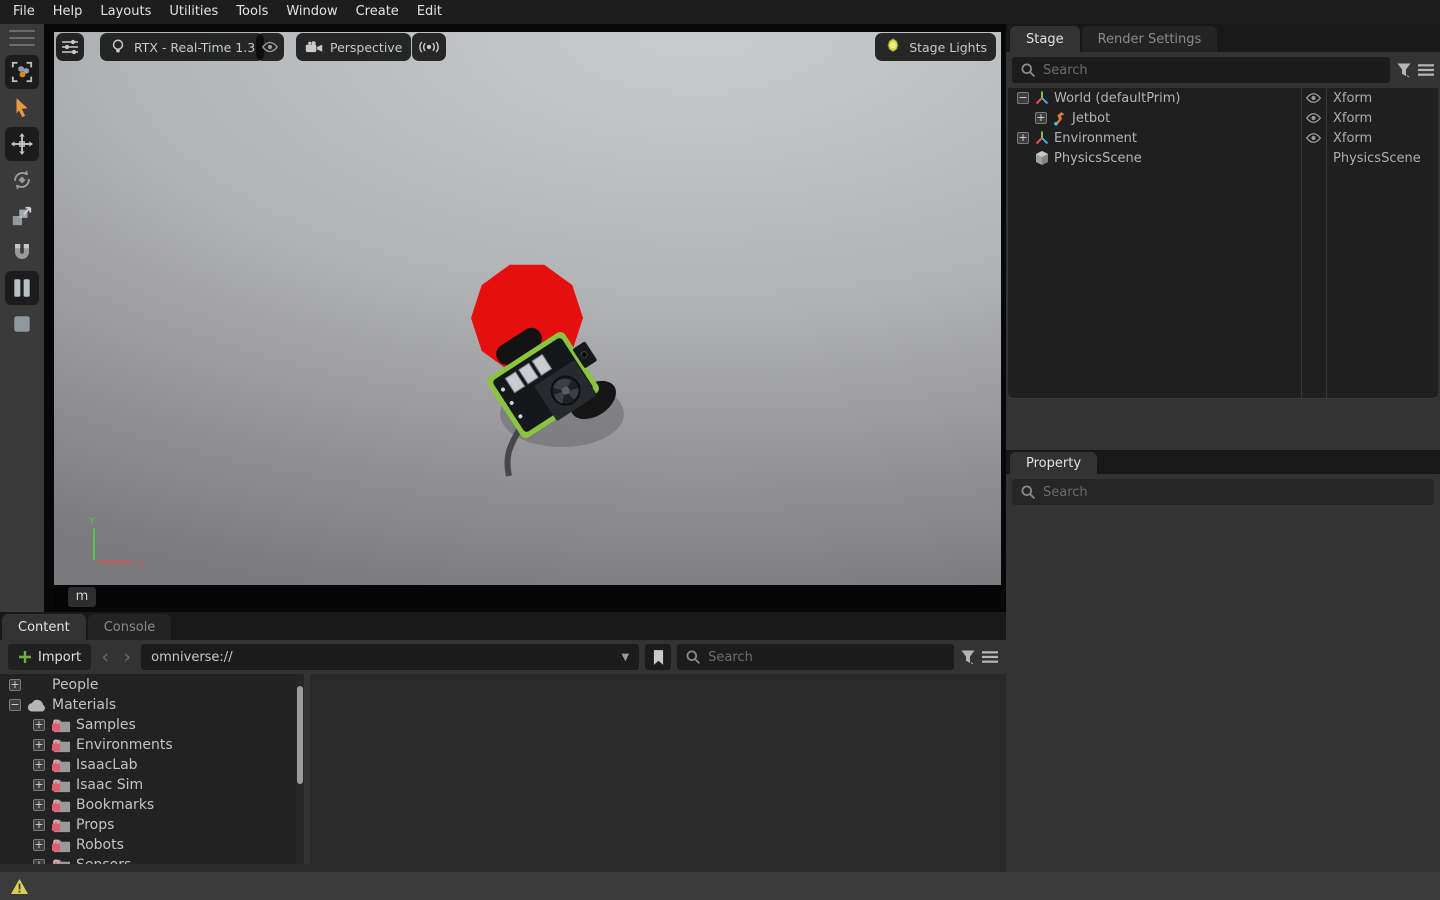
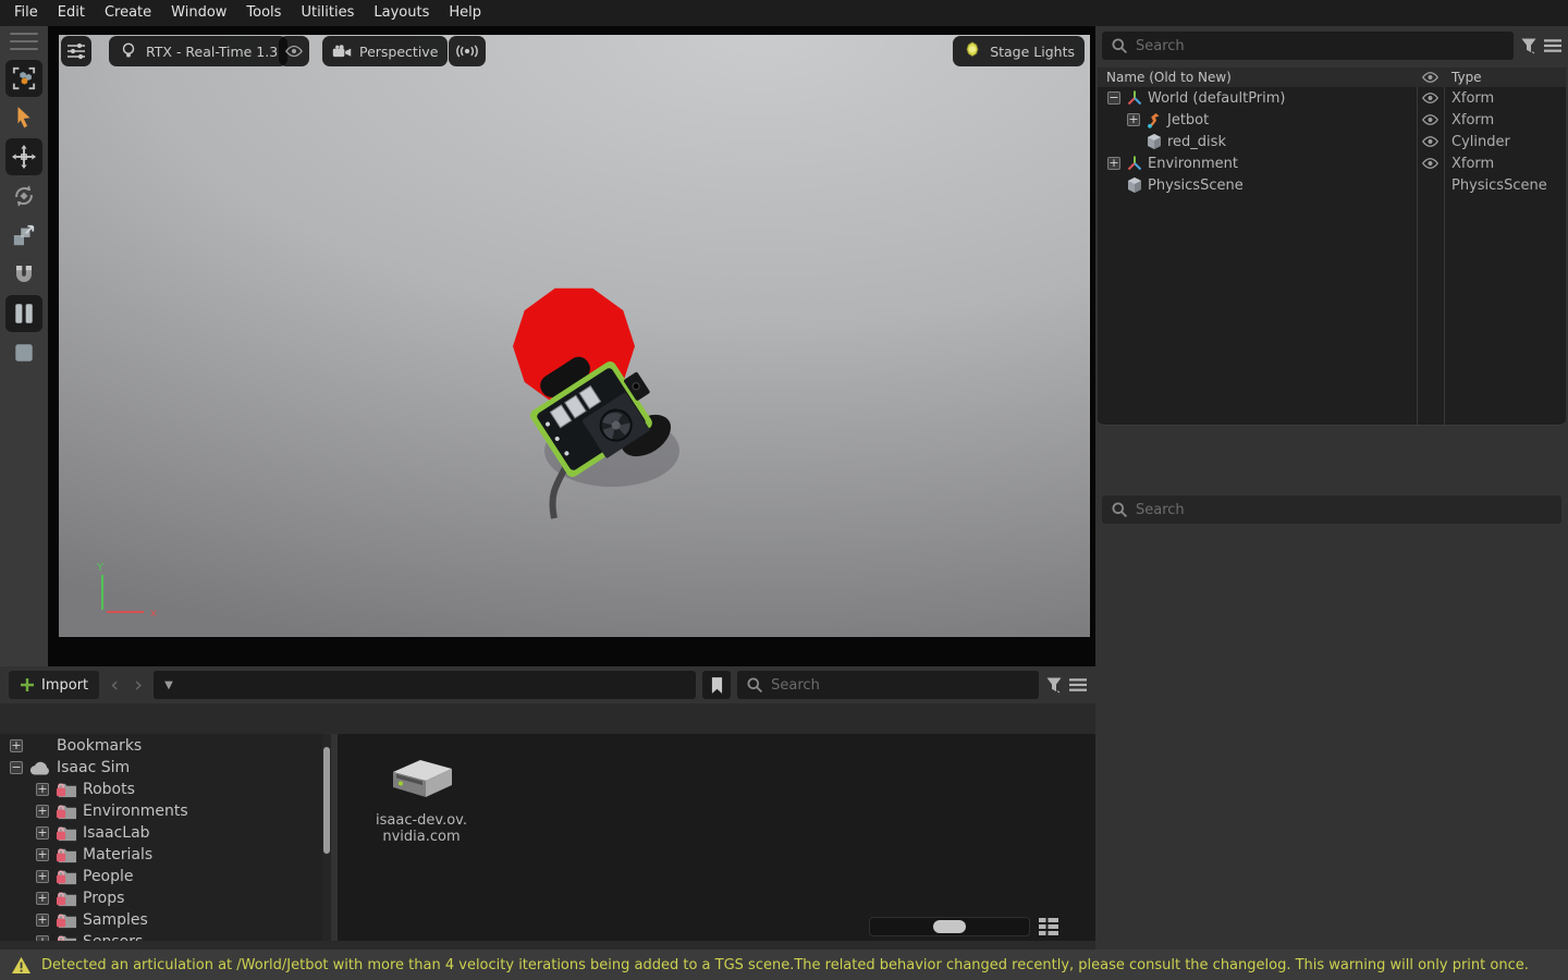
  File
- Help
+ Edit
- Layouts
+ Create
- Utilities
+ Window
  Tools
- Window
+ Utilities
- Create
+ Layouts
- Edit
+ Help
  Y
  x
  RTX - Real-Time 1.3
  Perspective
  Stage Lights
- m
- Stage
- Render Settings
  Search
+ Name (Old to New)
+ Type
  −
  World (defaultPrim)
  Xform
  +
  Jetbot
  Xform
+ red_disk
+ Cylinder
  +
  Environment
  Xform
  PhysicsScene
  PhysicsScene
- Property
  Search
- Content
- Console
  Import
  ‹
  ›
- omniverse://
  ▼
  Search
  +
- People
+ Bookmarks
  −
- Materials
+ Isaac Sim
  +
- Samples
+ Robots
  +
  Environments
  +
  IsaacLab
  +
- Isaac Sim
+ Materials
  +
- Bookmarks
+ People
  +
  Props
  +
- Robots
+ Samples
+ isaac-dev.ov.
+ nvidia.com
+ Detected an articulation at /World/Jetbot with more than 4 velocity iterations being added to a TGS scene.The related behavior changed recently, please consult the changelog. This warning will only print once.
